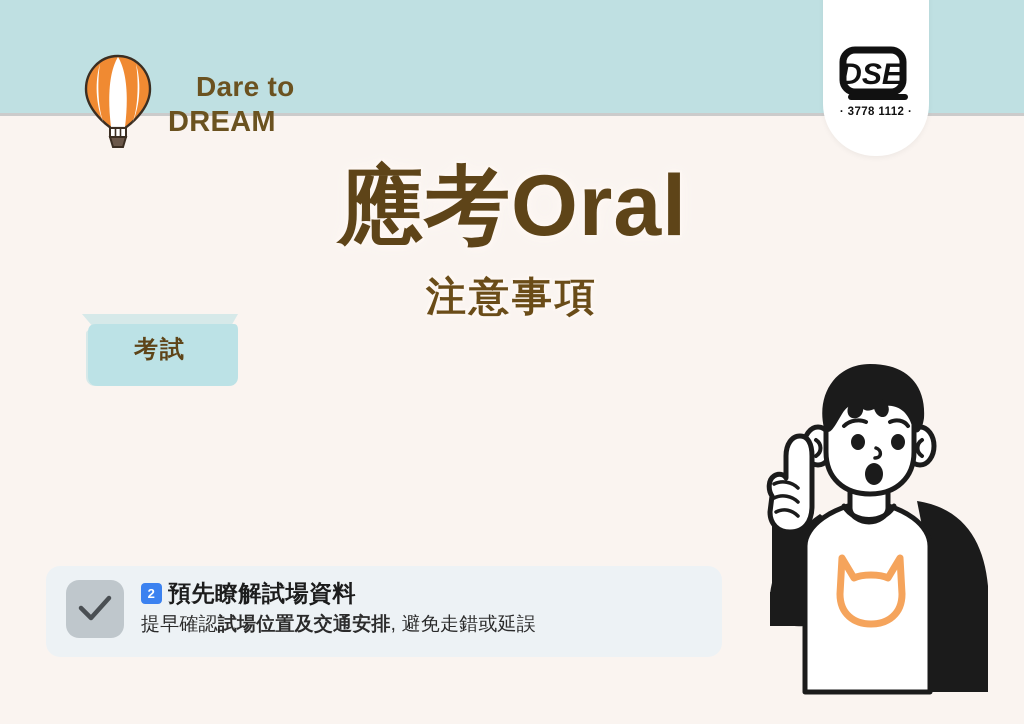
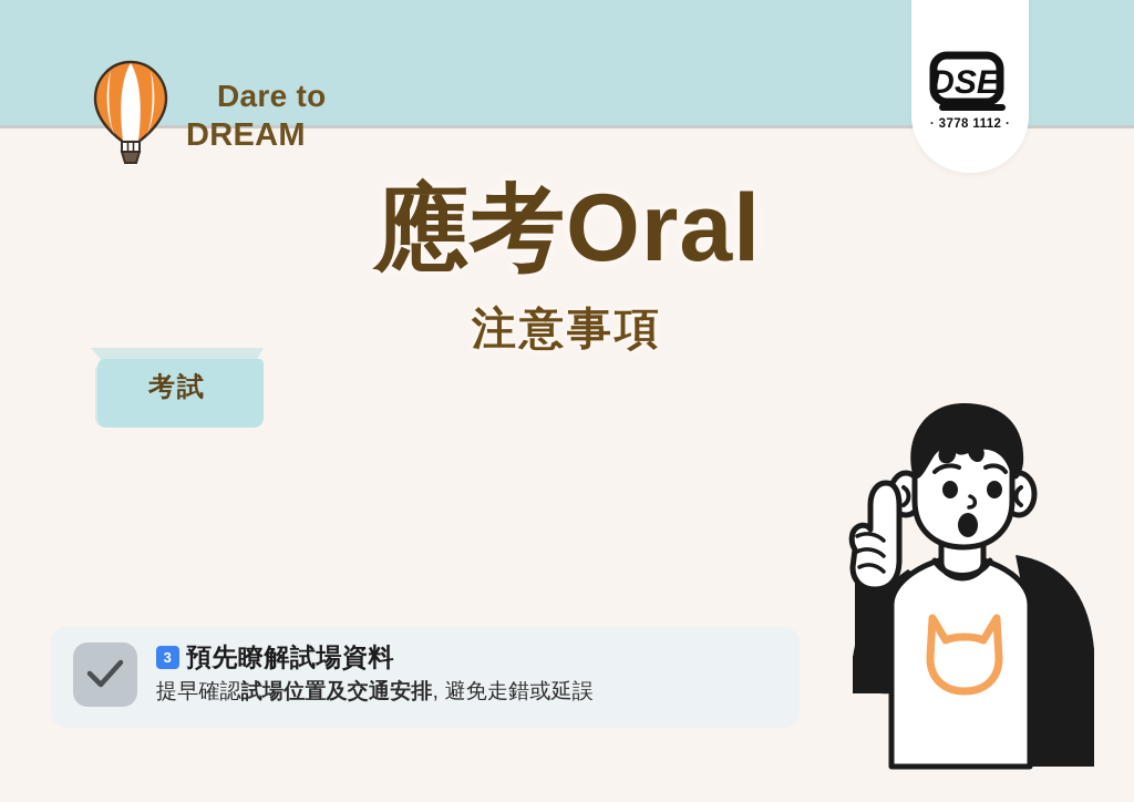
  Dare to
  DREAM
  DSE
  · 3778 1112 ·
  應考Oral
  注意事項
  考試
- 2
+ 3
  預先瞭解試場資料
  提早確認試場位置及交通安排, 避免走錯或延誤
